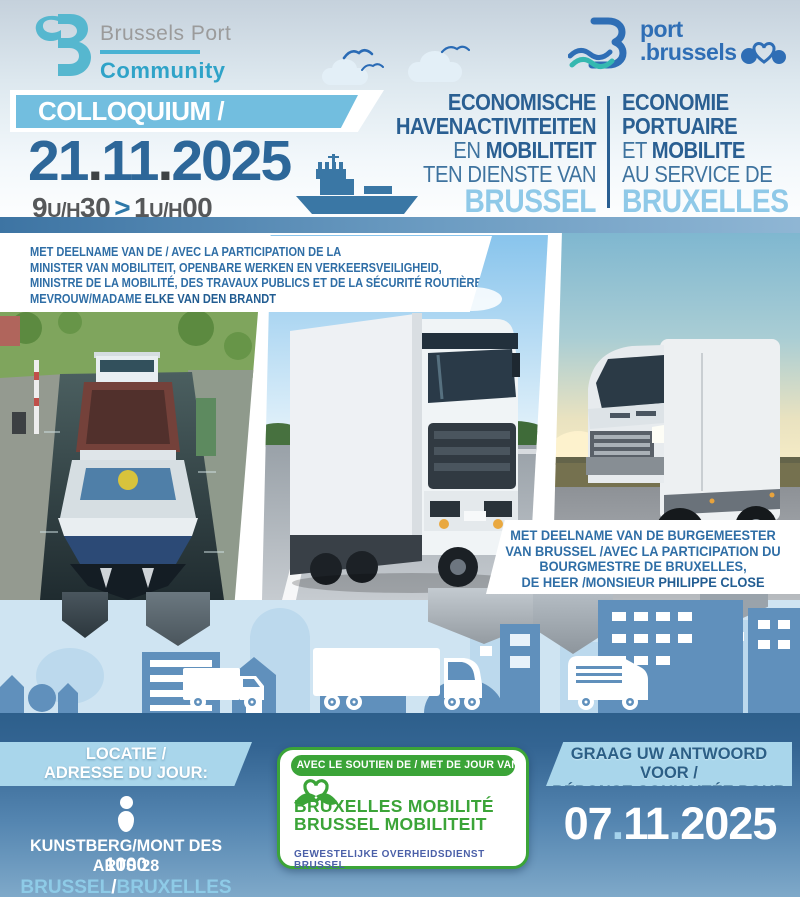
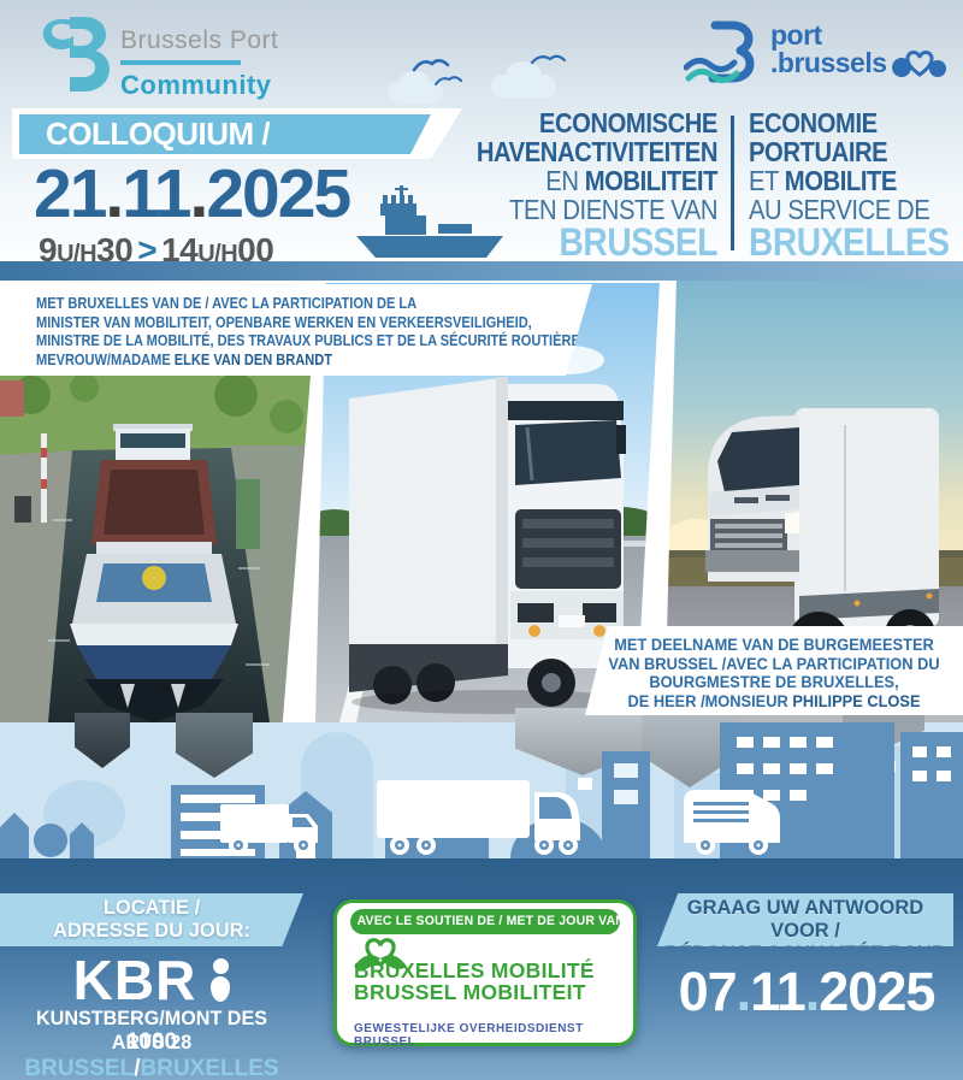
  Brussels Port
  Community
  port
  .brussels
  21.11.2025
- 9U/H30 > 1U/H00
+ 9U/H30 > 14U/H00
  ECONOMISCHE
  HAVENACTIVITEITEN
  EN MOBILITEIT
  TEN DIENSTE VAN
  BRUSSEL
  ECONOMIE
  PORTUAIRE
  ET MOBILITE
  AU SERVICE DE
  BRUXELLES
- MET DEELNAME VAN DE / AVEC LA PARTICIPATION DE LA
+ MET BRUXELLES VAN DE / AVEC LA PARTICIPATION DE LA
  MINISTER VAN MOBILITEIT, OPENBARE WERKEN EN VERKEERSVEILIGHEID,
  MINISTRE DE LA MOBILITÉ, DES TRAVAUX PUBLICS ET DE LA SÉCURITÉ ROUTIÈRE
  MEVROUW/MADAME ELKE VAN DEN BRANDT
  MET DEELNAME VAN DE BURGEMEESTER
  VAN BRUSSEL /AVEC LA PARTICIPATION DU
  BOURGMESTRE DE BRUXELLES,
  DE HEER /MONSIEUR PHILIPPE CLOSE
  LOCATIE /
  ADRESSE DU JOUR:
+ KBR
  KUNSTBERG/MONT DES ARTS 28
  1000 BRUSSEL/BRUXELLES
  AVEC LE SOUTIEN DE / MET DE JOUR VAN
  BRUXELLES MOBILITÉ
  BRUSSEL MOBILITEIT
  GEWESTELIJKE OVERHEIDSDIENST BRUSSEL
  GRAAG UW ANTWOORD VOOR /
  07.11.2025
